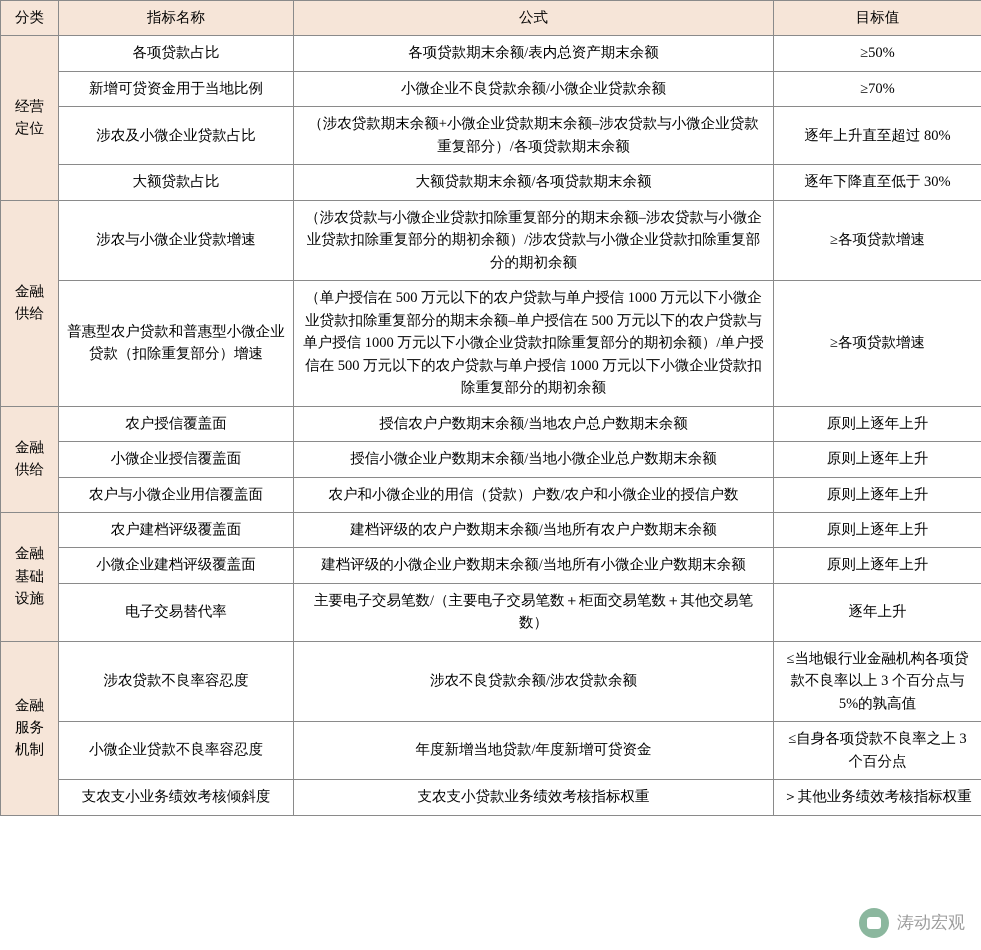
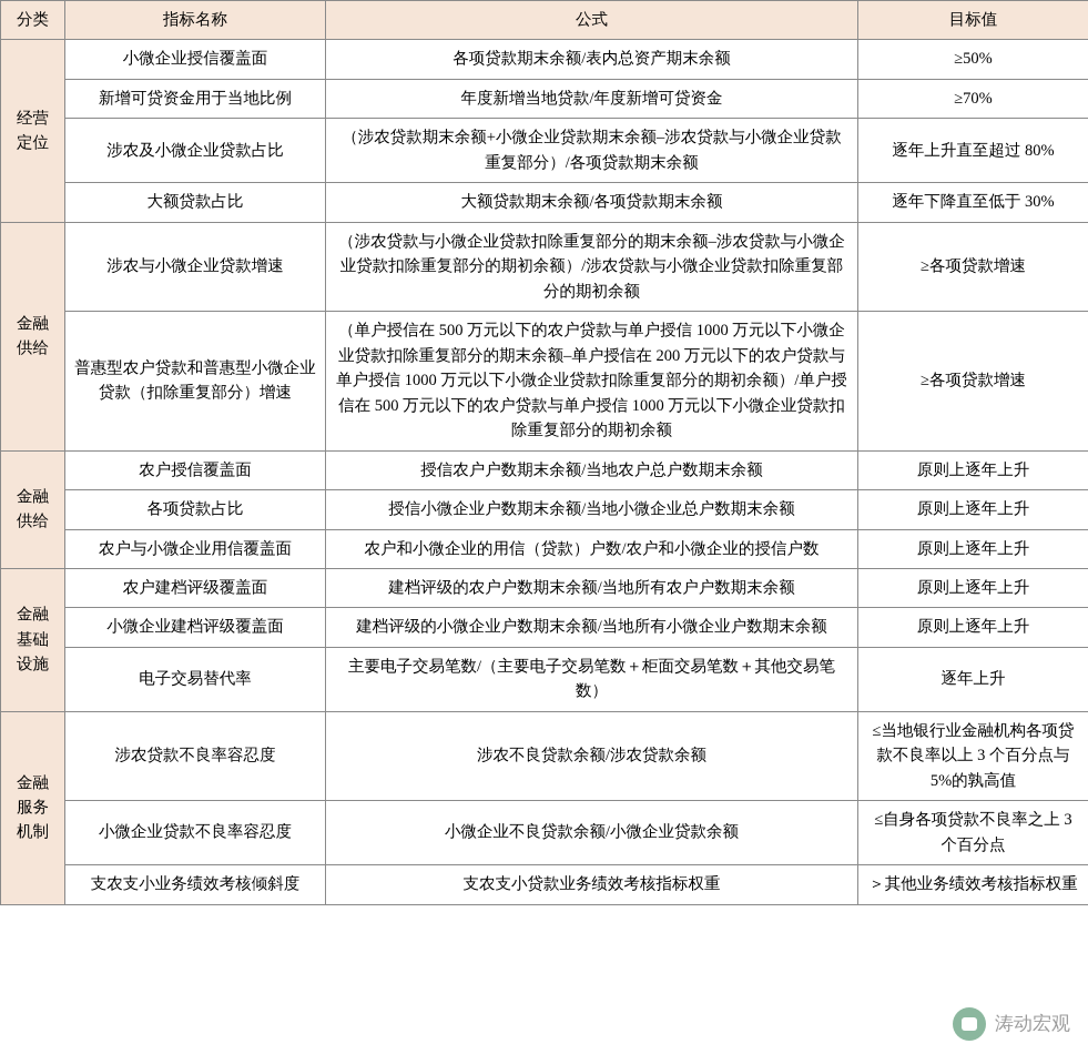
  分类	指标名称	公式	目标值
- 经营定位	各项贷款占比	各项贷款期末余额/表内总资产期末余额	≥50%
+ 经营定位	小微企业授信覆盖面	各项贷款期末余额/表内总资产期末余额	≥50%
- 新增可贷资金用于当地比例	小微企业不良贷款余额/小微企业贷款余额	≥70%
+ 新增可贷资金用于当地比例	年度新增当地贷款/年度新增可贷资金	≥70%
  涉农及小微企业贷款占比	（涉农贷款期末余额+小微企业贷款期末余额–涉农贷款与小微企业贷款重复部分）/各项贷款期末余额	逐年上升直至超过 80%
  大额贷款占比	大额贷款期末余额/各项贷款期末余额	逐年下降直至低于 30%
  金融供给	涉农与小微企业贷款增速	（涉农贷款与小微企业贷款扣除重复部分的期末余额–涉农贷款与小微企业贷款扣除重复部分的期初余额）/涉农贷款与小微企业贷款扣除重复部分的期初余额	≥各项贷款增速
- 普惠型农户贷款和普惠型小微企业贷款（扣除重复部分）增速	（单户授信在 500 万元以下的农户贷款与单户授信 1000 万元以下小微企业贷款扣除重复部分的期末余额–单户授信在 500 万元以下的农户贷款与单户授信 1000 万元以下小微企业贷款扣除重复部分的期初余额）/单户授信在 500 万元以下的农户贷款与单户授信 1000 万元以下小微企业贷款扣除重复部分的期初余额	≥各项贷款增速
+ 普惠型农户贷款和普惠型小微企业贷款（扣除重复部分）增速	（单户授信在 500 万元以下的农户贷款与单户授信 1000 万元以下小微企业贷款扣除重复部分的期末余额–单户授信在 200 万元以下的农户贷款与单户授信 1000 万元以下小微企业贷款扣除重复部分的期初余额）/单户授信在 500 万元以下的农户贷款与单户授信 1000 万元以下小微企业贷款扣除重复部分的期初余额	≥各项贷款增速
  金融供给	农户授信覆盖面	授信农户户数期末余额/当地农户总户数期末余额	原则上逐年上升
- 小微企业授信覆盖面	授信小微企业户数期末余额/当地小微企业总户数期末余额	原则上逐年上升
+ 各项贷款占比	授信小微企业户数期末余额/当地小微企业总户数期末余额	原则上逐年上升
  农户与小微企业用信覆盖面	农户和小微企业的用信（贷款）户数/农户和小微企业的授信户数	原则上逐年上升
  金融基础设施	农户建档评级覆盖面	建档评级的农户户数期末余额/当地所有农户户数期末余额	原则上逐年上升
  小微企业建档评级覆盖面	建档评级的小微企业户数期末余额/当地所有小微企业户数期末余额	原则上逐年上升
  电子交易替代率	主要电子交易笔数/（主要电子交易笔数＋柜面交易笔数＋其他交易笔数）	逐年上升
  金融服务机制	涉农贷款不良率容忍度	涉农不良贷款余额/涉农贷款余额	≤当地银行业金融机构各项贷款不良率以上 3 个百分点与 5%的孰高值
- 小微企业贷款不良率容忍度	年度新增当地贷款/年度新增可贷资金	≤自身各项贷款不良率之上 3 个百分点
+ 小微企业贷款不良率容忍度	小微企业不良贷款余额/小微企业贷款余额	≤自身各项贷款不良率之上 3 个百分点
  支农支小业务绩效考核倾斜度	支农支小贷款业务绩效考核指标权重	＞其他业务绩效考核指标权重
  涛动宏观
